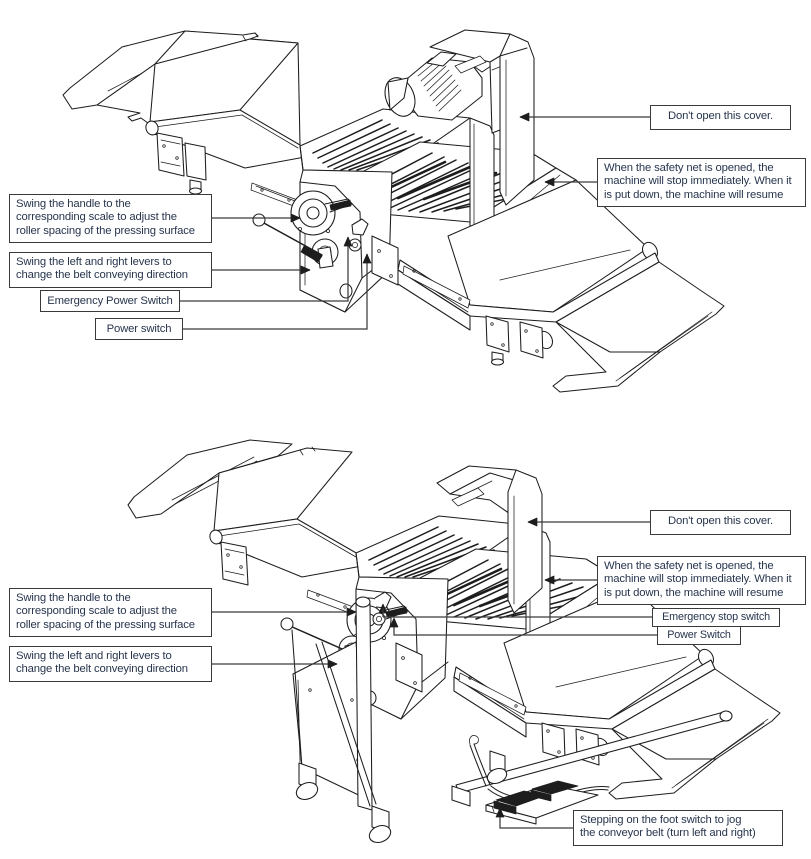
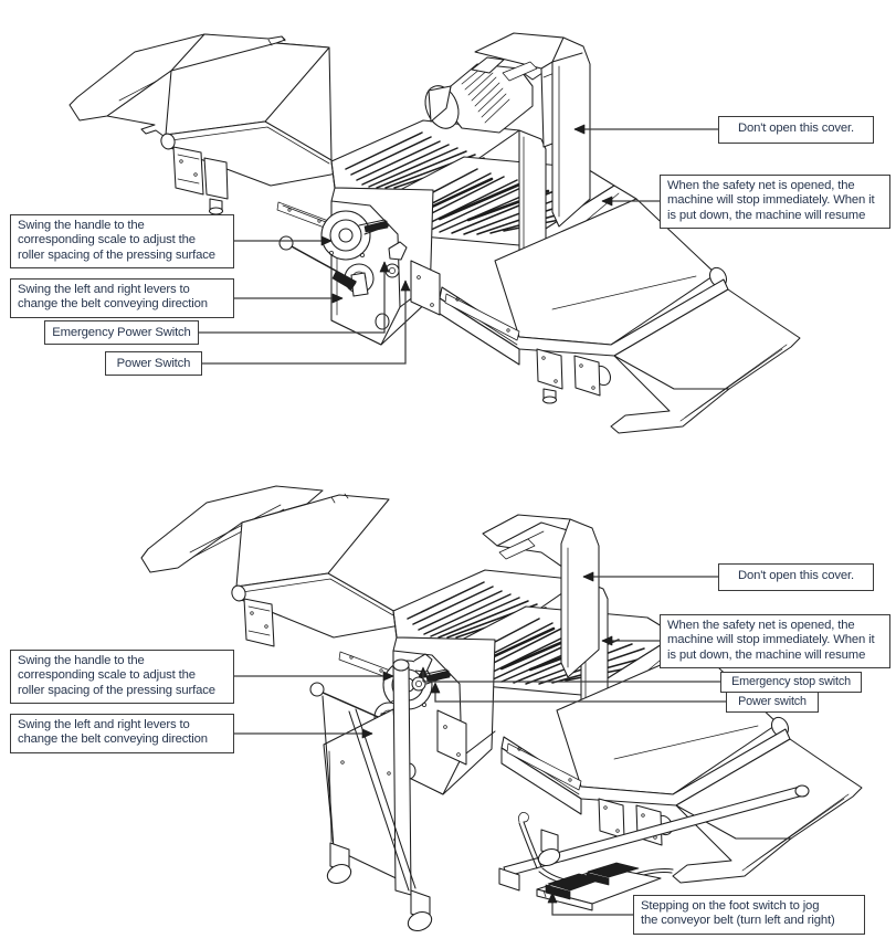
  Don't open this cover.
  When the safety net is opened, the
  machine will stop immediately. When it
  is put down, the machine will resume
  Swing the handle to the
  corresponding scale to adjust the
  roller spacing of the pressing surface
  Swing the left and right levers to
  change the belt conveying direction
  Emergency Power Switch
- Power switch
+ Power Switch
  Don't open this cover.
  When the safety net is opened, the
  machine will stop immediately. When it
  is put down, the machine will resume
  Emergency stop switch
- Power Switch
+ Power switch
  Swing the handle to the
  corresponding scale to adjust the
  roller spacing of the pressing surface
  Swing the left and right levers to
  change the belt conveying direction
  Stepping on the foot switch to jog
  the conveyor belt (turn left and right)
